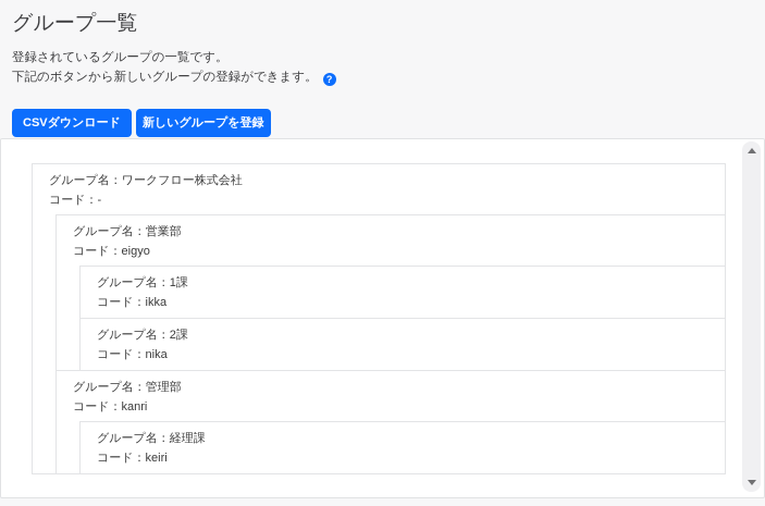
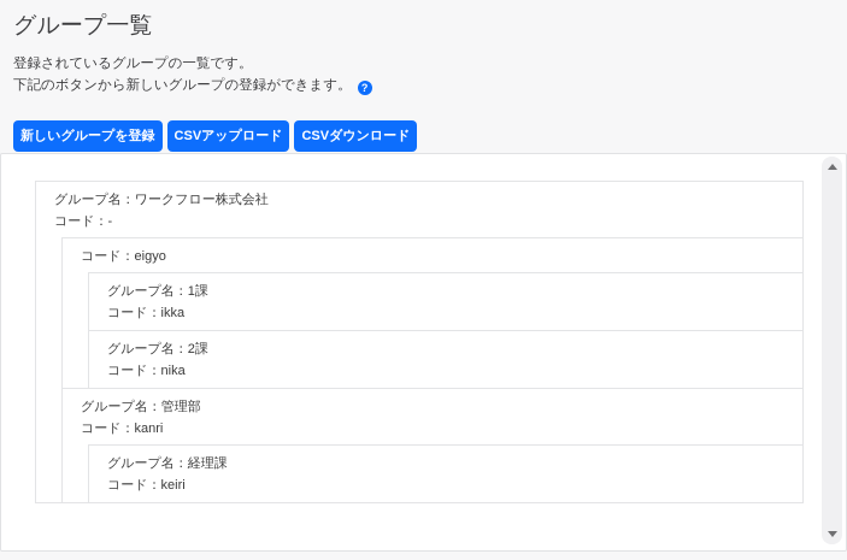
  グループ一覧
  登録されているグループの一覧です。
  下記のボタンから新しいグループの登録ができます。 ?
- CSVダウンロード
+ 新しいグループを登録
+ CSVアップロード
- 新しいグループを登録
+ CSVダウンロード
  グループ名：ワークフロー株式会社
  コード：-
- グループ名：営業部
  コード：eigyo
  グループ名：1課
  コード：ikka
  グループ名：2課
  コード：nika
  グループ名：管理部
  コード：kanri
  グループ名：経理課
  コード：keiri
